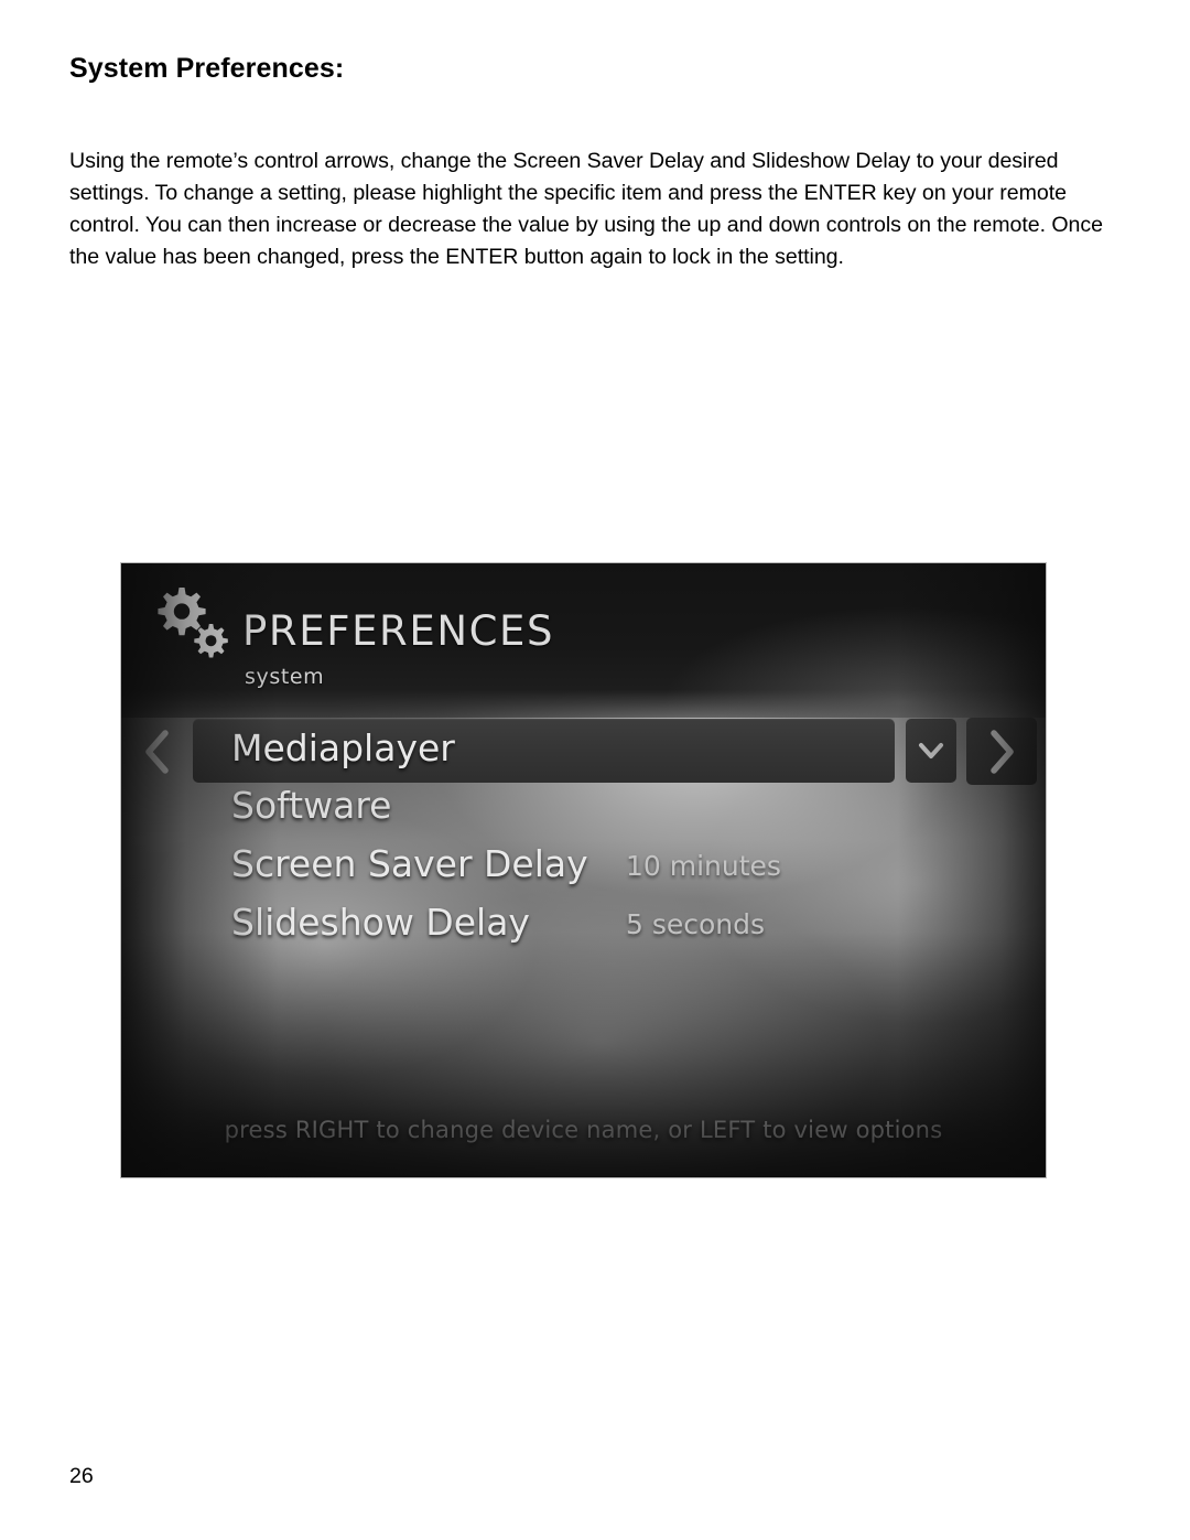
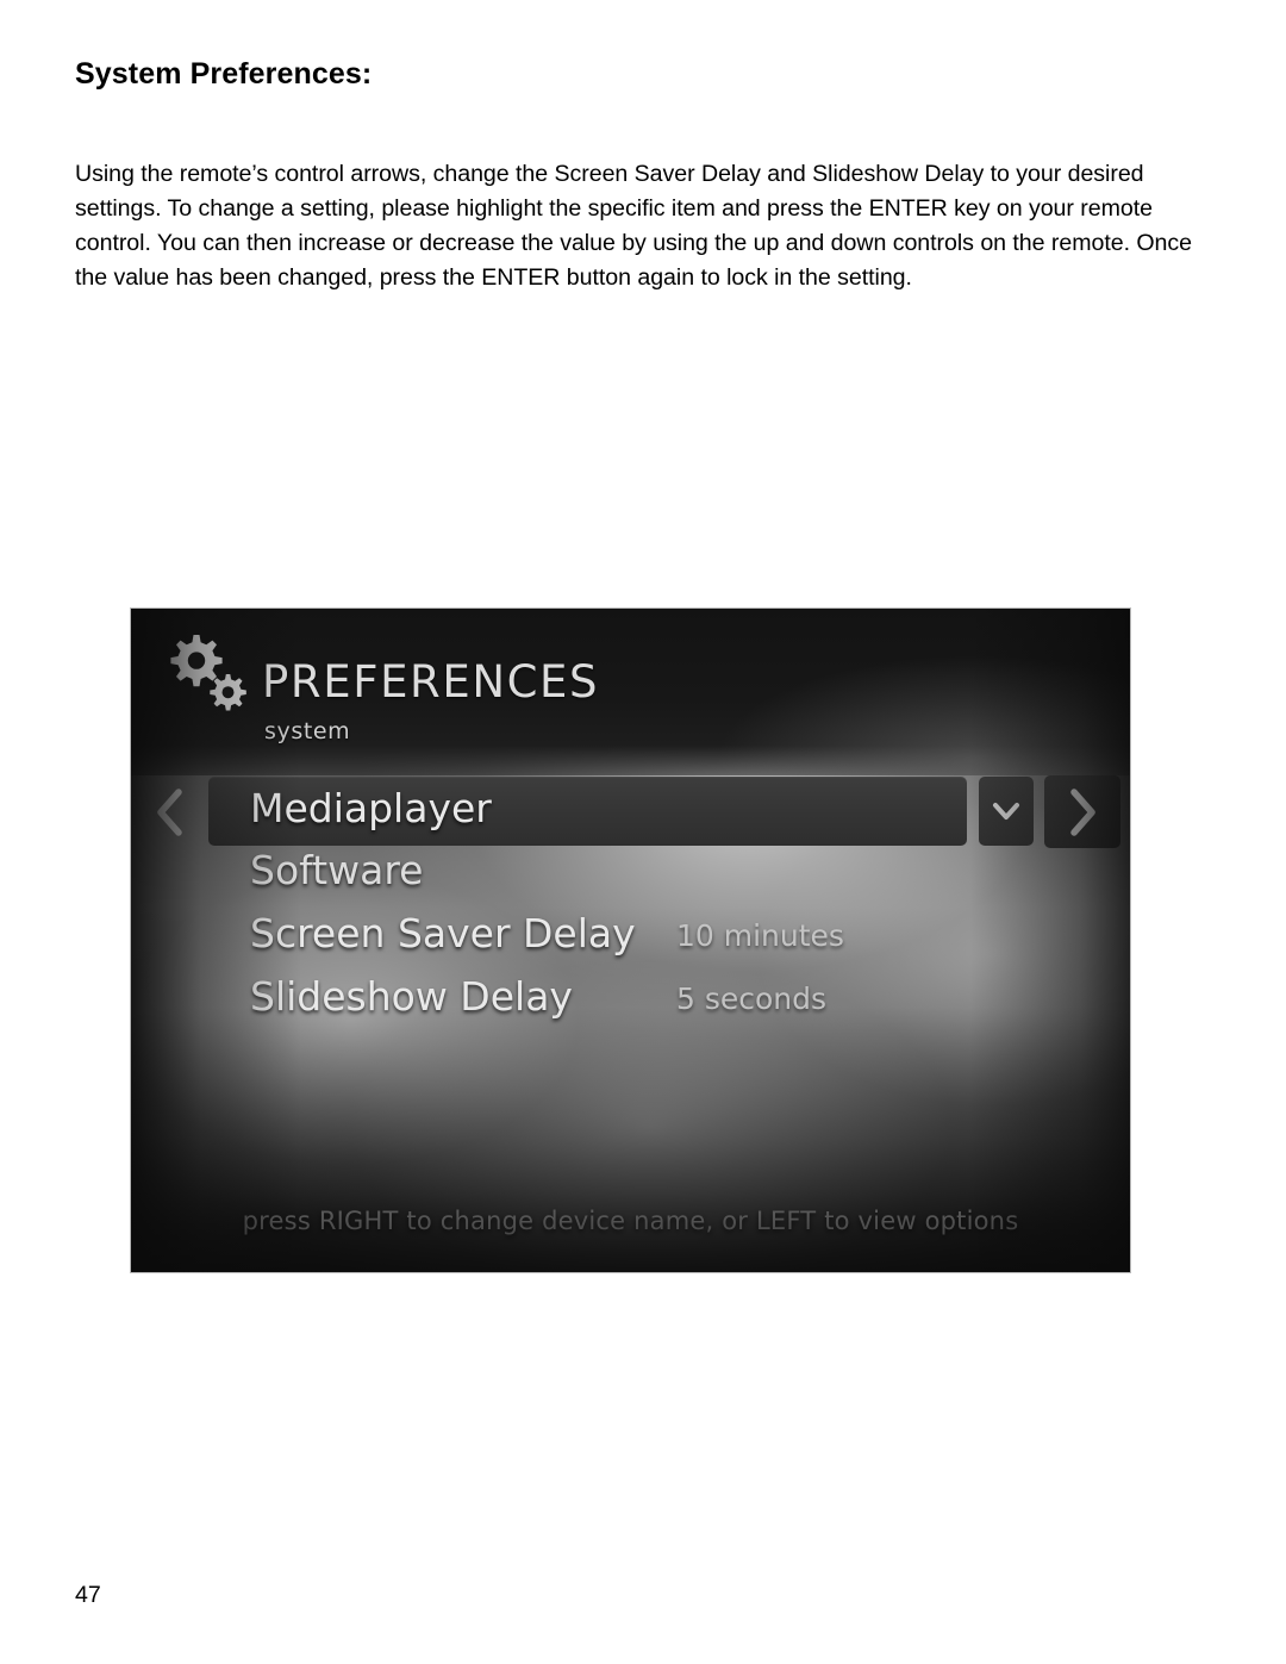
  System Preferences:
  Using the remote’s control arrows, change the Screen Saver Delay and Slideshow Delay to your desired settings. To change a setting, please highlight the specific item and press the ENTER key on your remote control. You can then increase or decrease the value by using the up and down controls on the remote. Once the value has been changed, press the ENTER button again to lock in the setting.
- 26
+ 47
